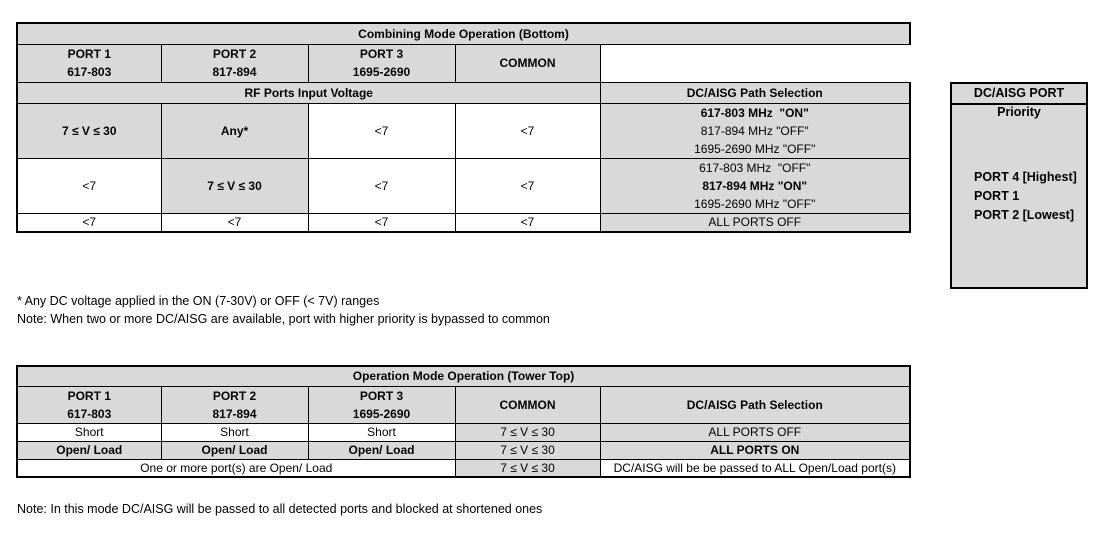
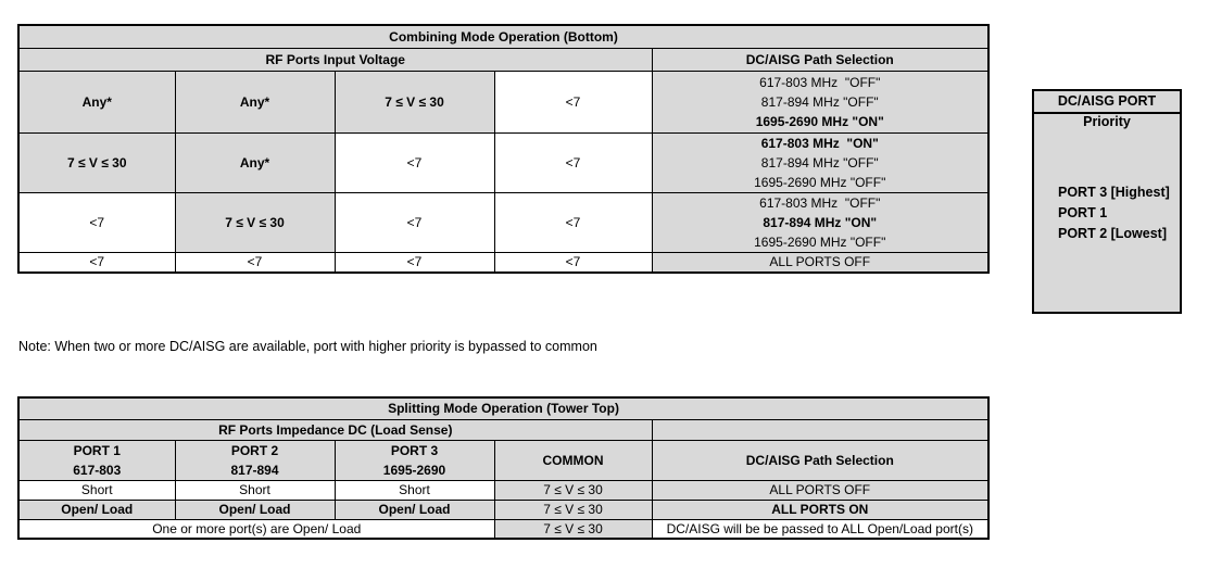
  Combining Mode Operation (Bottom)
- PORT 1 617-803	PORT 2 817-894	PORT 3 1695-2690	COMMON
  RF Ports Input Voltage	DC/AISG Path Selection
+ Any*	Any*	7 ≤ V ≤ 30	<7	617-803 MHz "OFF" 817-894 MHz "OFF" 1695-2690 MHz "ON"
  7 ≤ V ≤ 30	Any*	<7	<7	617-803 MHz "ON" 817-894 MHz "OFF" 1695-2690 MHz "OFF"
  <7	7 ≤ V ≤ 30	<7	<7	617-803 MHz "OFF" 817-894 MHz "ON" 1695-2690 MHz "OFF"
  <7	<7	<7	<7	ALL PORTS OFF
- * Any DC voltage applied in the ON (7-30V) or OFF (< 7V) ranges
  Note: When two or more DC/AISG are available, port with higher priority is bypassed to common
  DC/AISG PORT Priority
- PORT 4 [Highest]
+ PORT 3 [Highest]
  PORT 1
  PORT 2 [Lowest]
- Operation Mode Operation (Tower Top)
+ Splitting Mode Operation (Tower Top)
+ RF Ports Impedance DC (Load Sense)
  PORT 1 617-803	PORT 2 817-894	PORT 3 1695-2690	COMMON	DC/AISG Path Selection
  Short	Short	Short	7 ≤ V ≤ 30	ALL PORTS OFF
  Open/ Load	Open/ Load	Open/ Load	7 ≤ V ≤ 30	ALL PORTS ON
  One or more port(s) are Open/ Load	7 ≤ V ≤ 30	DC/AISG will be be passed to ALL Open/Load port(s)
- Note: In this mode DC/AISG will be passed to all detected ports and blocked at shortened ones
